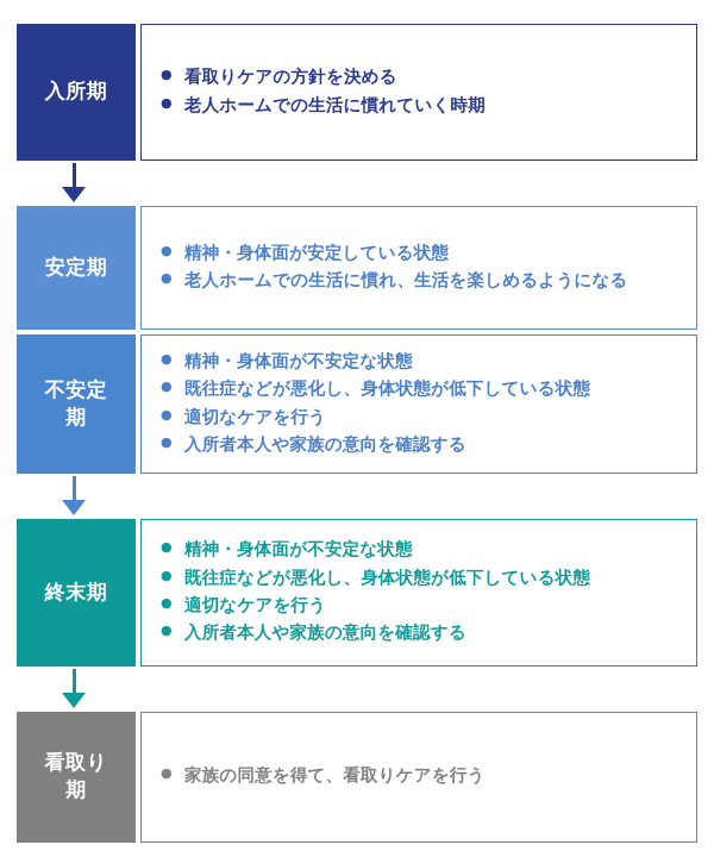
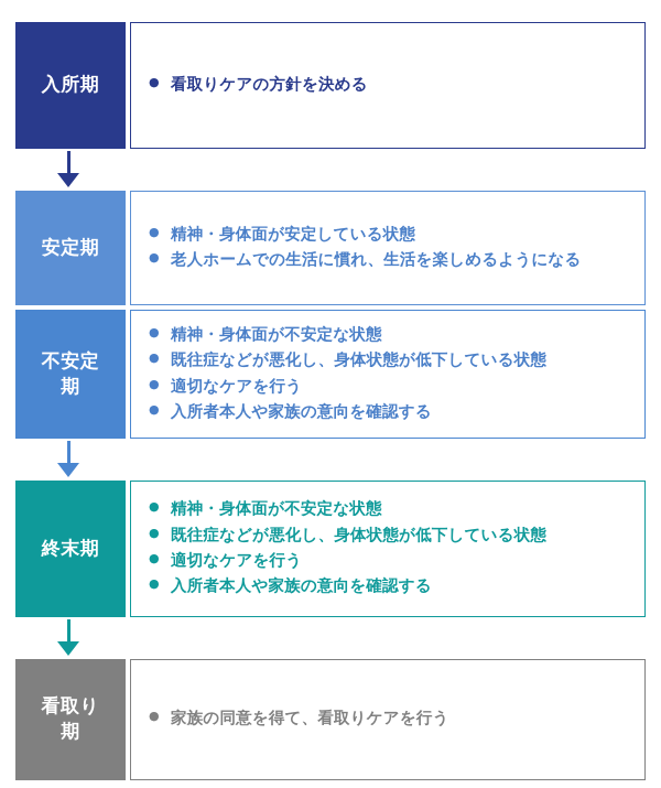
  入所期
  看取りケアの方針を決める
- 老人ホームでの生活に慣れていく時期
  安定期
  精神・身体面が安定している状態
  老人ホームでの生活に慣れ、生活を楽しめるようになる
  不安定期
  精神・身体面が不安定な状態
  既往症などが悪化し、身体状態が低下している状態
  適切なケアを行う
  入所者本人や家族の意向を確認する
  終末期
  精神・身体面が不安定な状態
  既往症などが悪化し、身体状態が低下している状態
  適切なケアを行う
  入所者本人や家族の意向を確認する
  看取り期
  家族の同意を得て、看取りケアを行う
